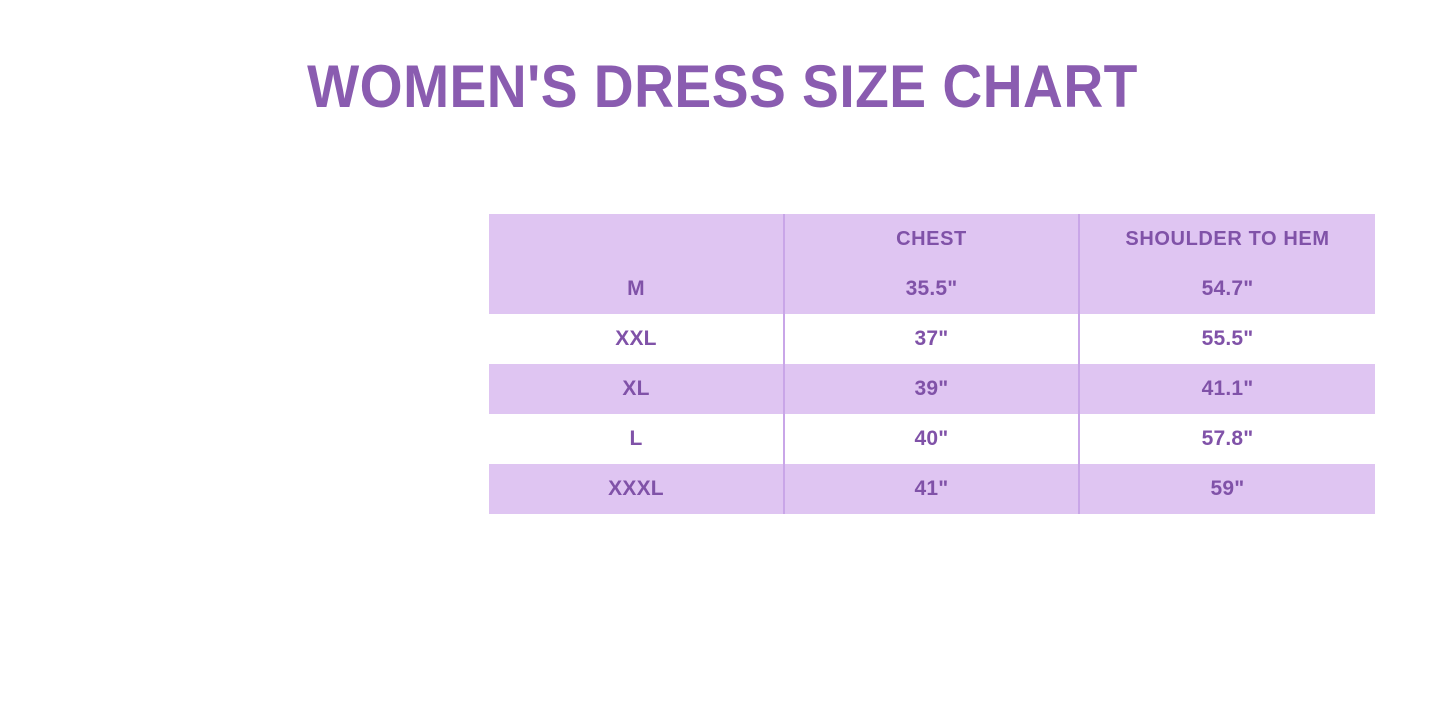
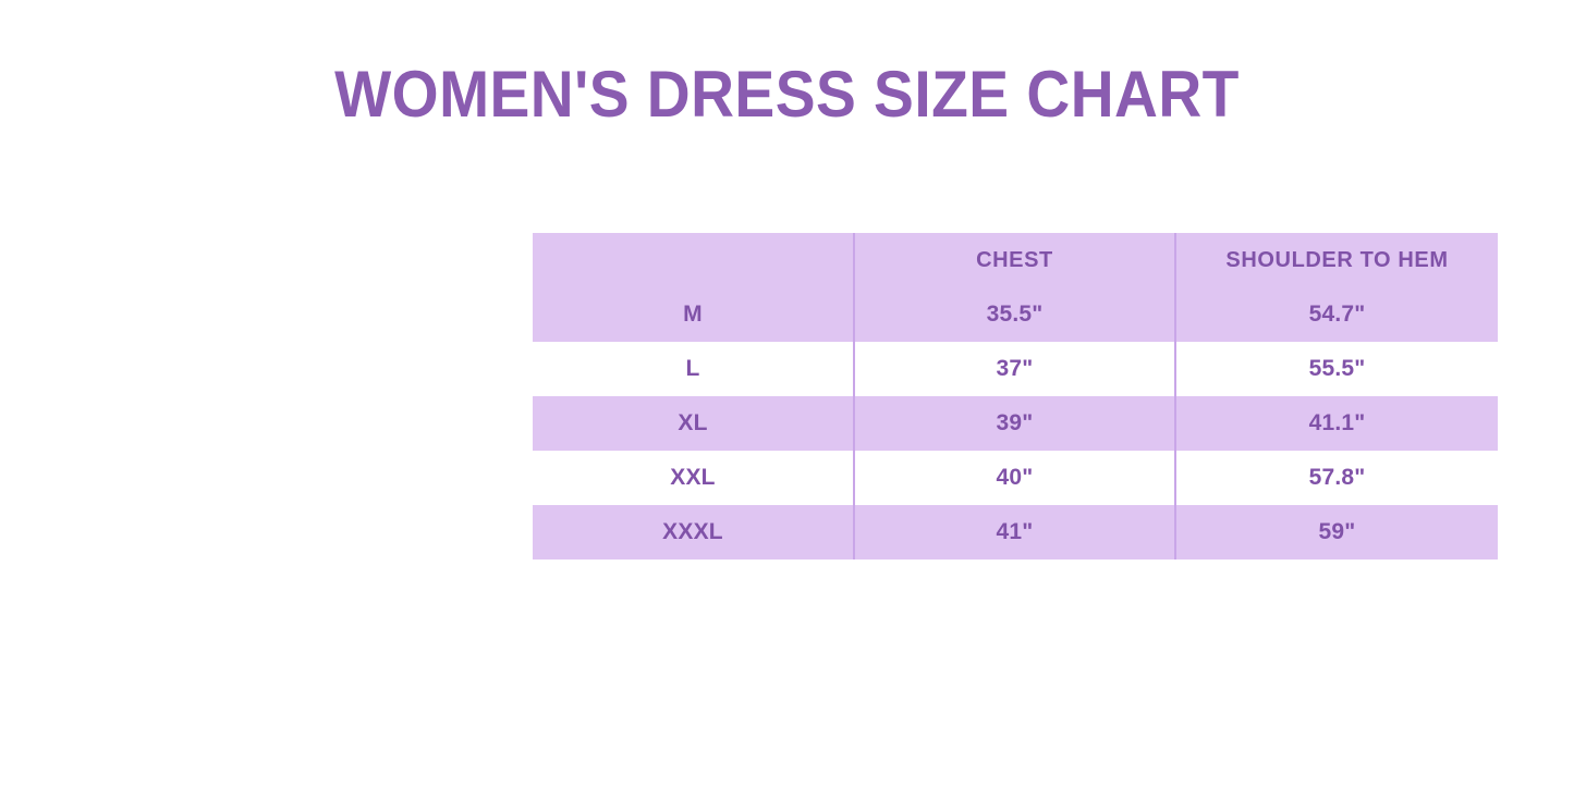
  WOMEN'S DRESS SIZE CHART
  	CHEST	SHOULDER TO HEM
  M	35.5"	54.7"
- XXL	37"	55.5"
+ L	37"	55.5"
  XL	39"	41.1"
- L	40"	57.8"
+ XXL	40"	57.8"
  XXXL	41"	59"
